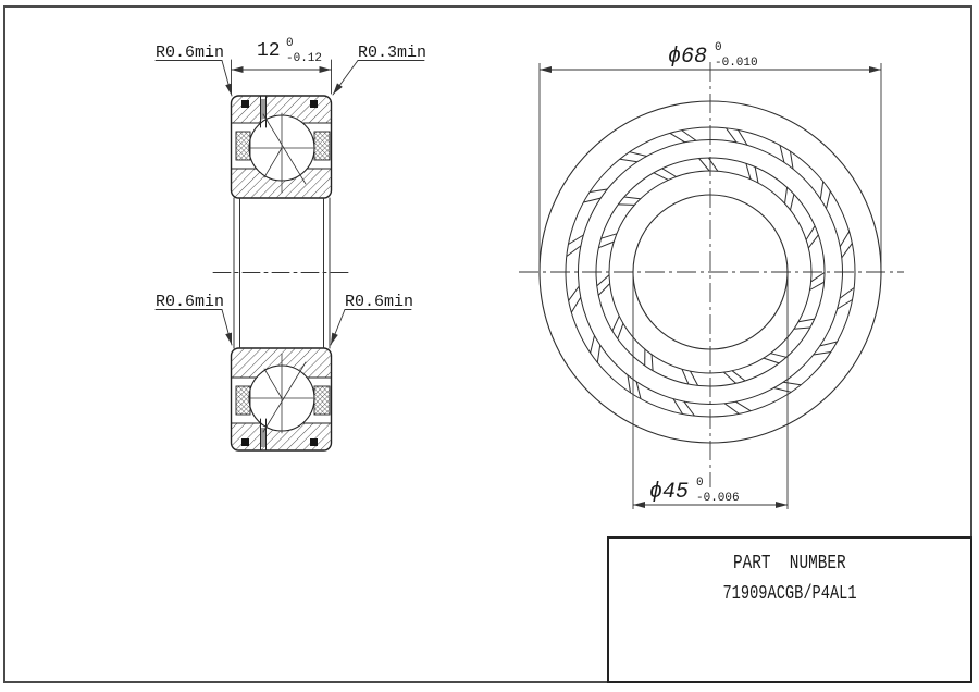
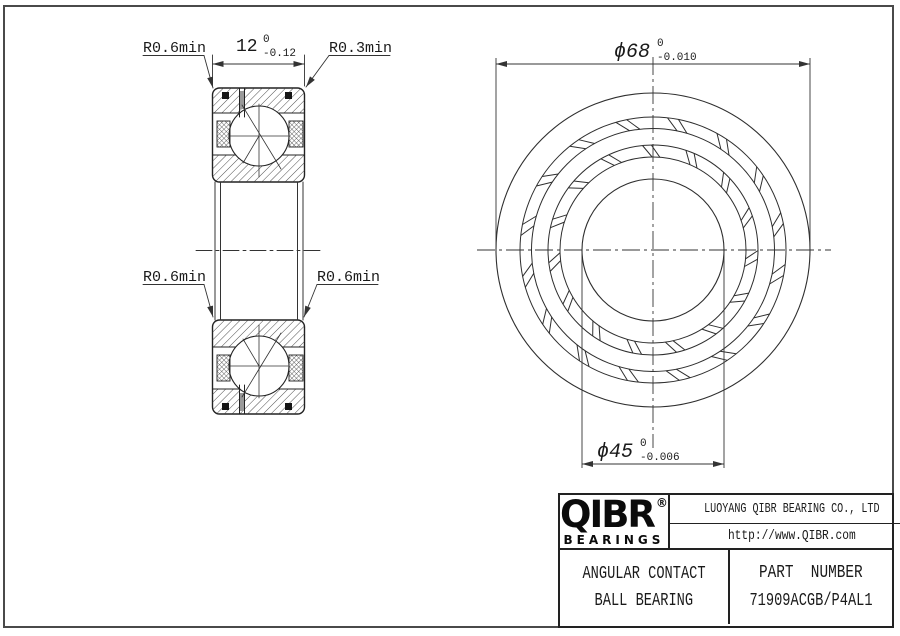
  12
  0
  -0.12
  R0.6min
  R0.3min
  R0.6min
  R0.6min
  ϕ68
  0
  -0.010
  ϕ45
  0
  -0.006
+ QIBR
+ ®
+ BEARINGS
+ LUOYANG QIBR BEARING CO., LTD
+ http://www.QIBR.com
+ ANGULAR CONTACT
+ BALL BEARING
  PART NUMBER
  71909ACGB/P4AL1
